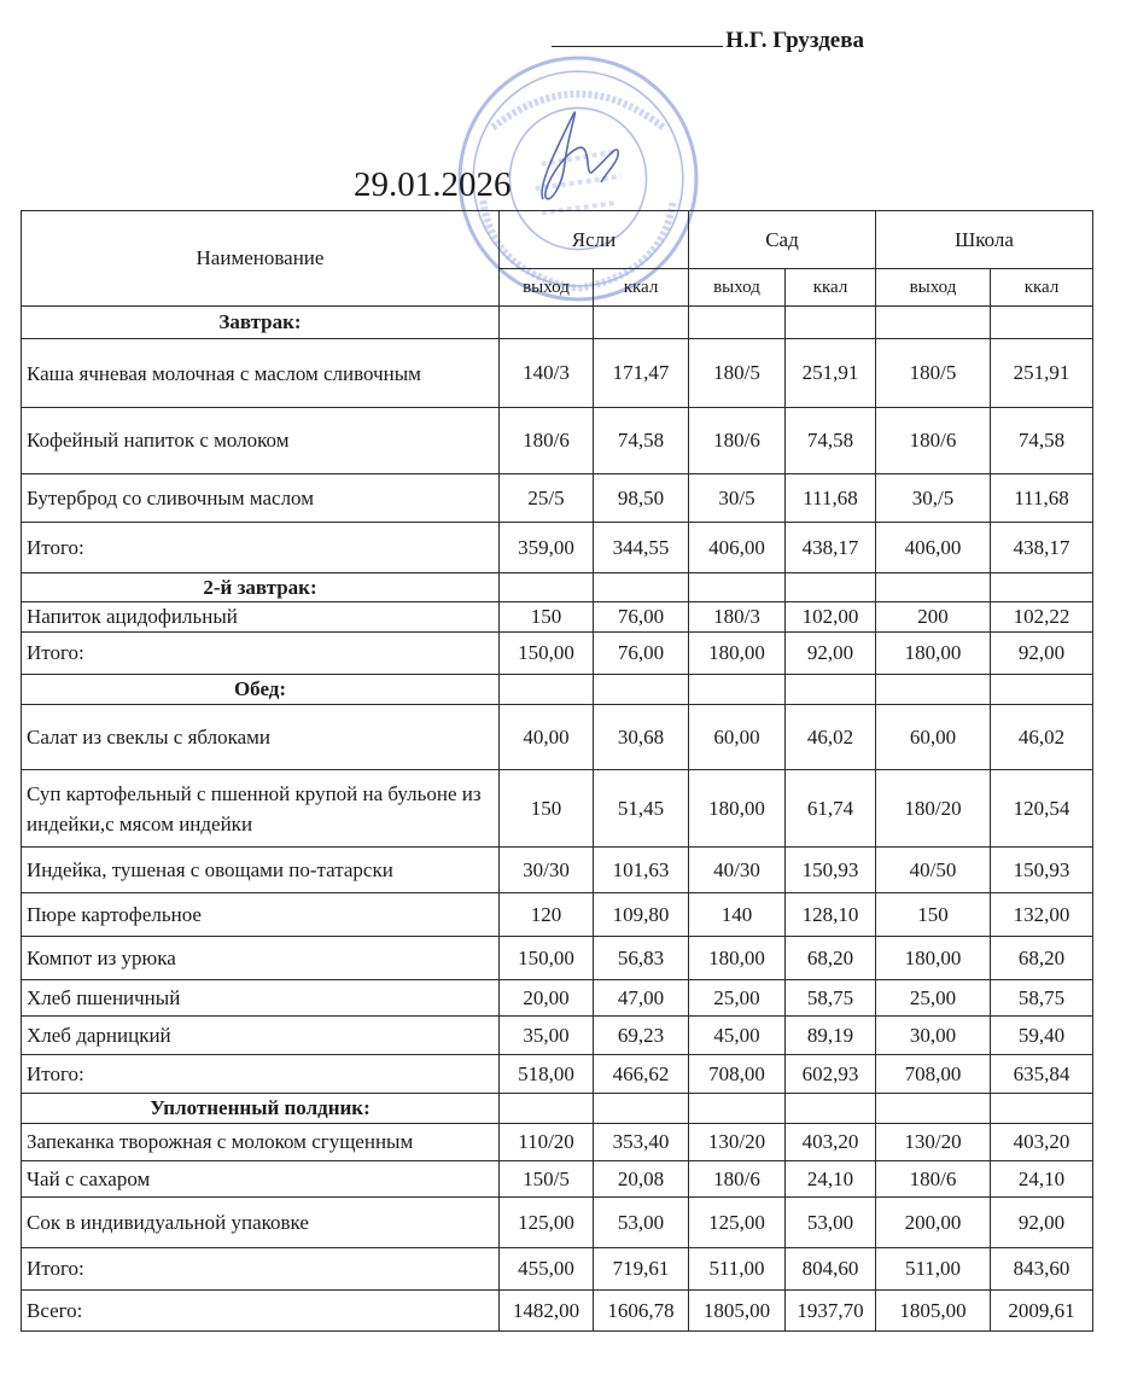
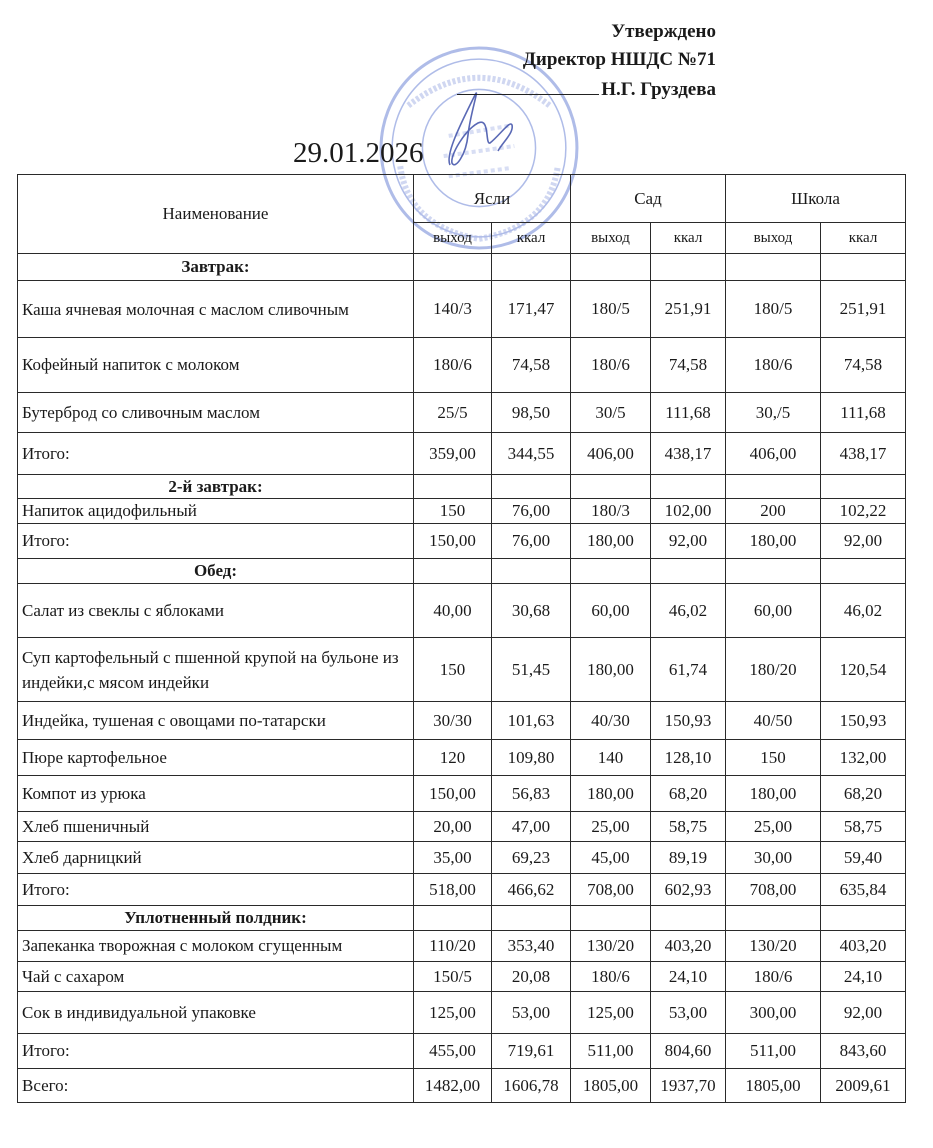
+ Утверждено
+ Директор НШДС №71
  Н.Г. Груздева
  29.01.2026
  Наименование	Ясли	Сад	Школа
  выход	ккал	выход	ккал	выход	ккал
  Завтрак:
  Каша ячневая молочная с маслом сливочным	140/3	171,47	180/5	251,91	180/5	251,91
  Кофейный напиток с молоком	180/6	74,58	180/6	74,58	180/6	74,58
  Бутерброд со сливочным маслом	25/5	98,50	30/5	111,68	30,/5	111,68
  Итого:	359,00	344,55	406,00	438,17	406,00	438,17
  2-й завтрак:
  Напиток ацидофильный	150	76,00	180/3	102,00	200	102,22
  Итого:	150,00	76,00	180,00	92,00	180,00	92,00
  Обед:
  Салат из свеклы с яблоками	40,00	30,68	60,00	46,02	60,00	46,02
  Суп картофельный с пшенной крупой на бульоне из индейки,с мясом индейки	150	51,45	180,00	61,74	180/20	120,54
  Индейка, тушеная с овощами по-татарски	30/30	101,63	40/30	150,93	40/50	150,93
  Пюре картофельное	120	109,80	140	128,10	150	132,00
  Компот из урюка	150,00	56,83	180,00	68,20	180,00	68,20
  Хлеб пшеничный	20,00	47,00	25,00	58,75	25,00	58,75
  Хлеб дарницкий	35,00	69,23	45,00	89,19	30,00	59,40
  Итого:	518,00	466,62	708,00	602,93	708,00	635,84
  Уплотненный полдник:
  Запеканка творожная с молоком сгущенным	110/20	353,40	130/20	403,20	130/20	403,20
  Чай с сахаром	150/5	20,08	180/6	24,10	180/6	24,10
- Сок в индивидуальной упаковке	125,00	53,00	125,00	53,00	200,00	92,00
+ Сок в индивидуальной упаковке	125,00	53,00	125,00	53,00	300,00	92,00
  Итого:	455,00	719,61	511,00	804,60	511,00	843,60
  Всего:	1482,00	1606,78	1805,00	1937,70	1805,00	2009,61
